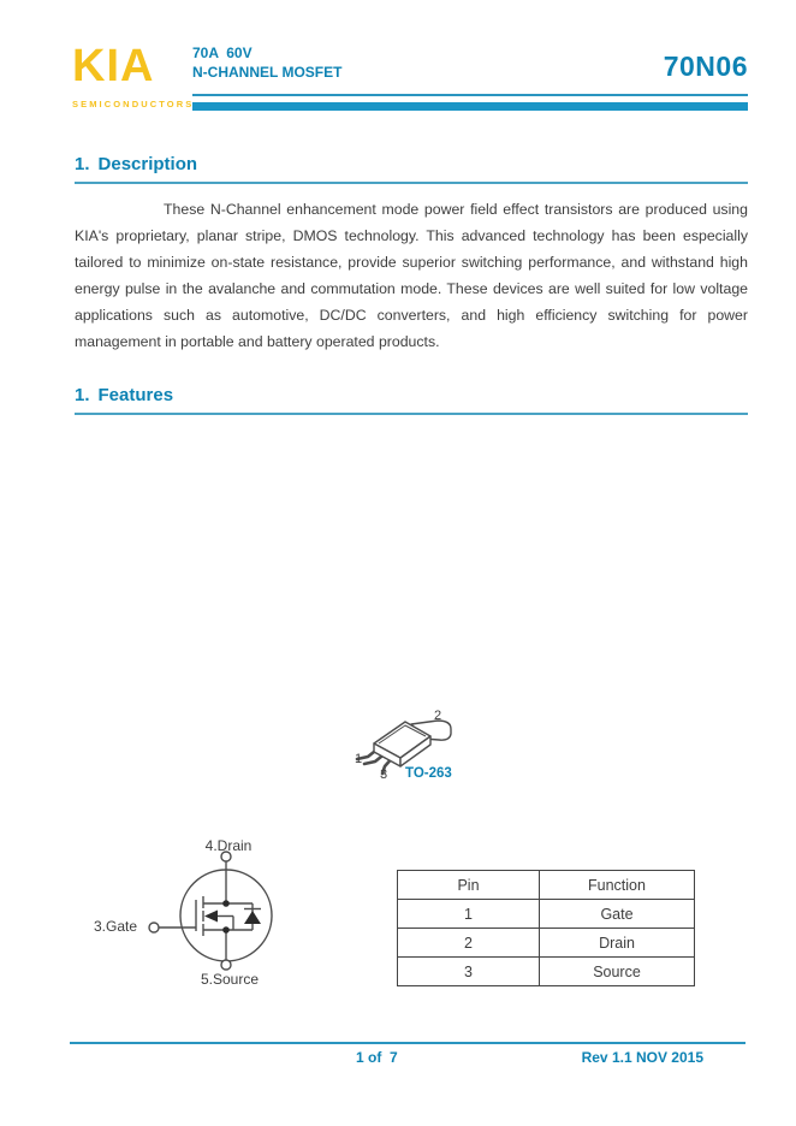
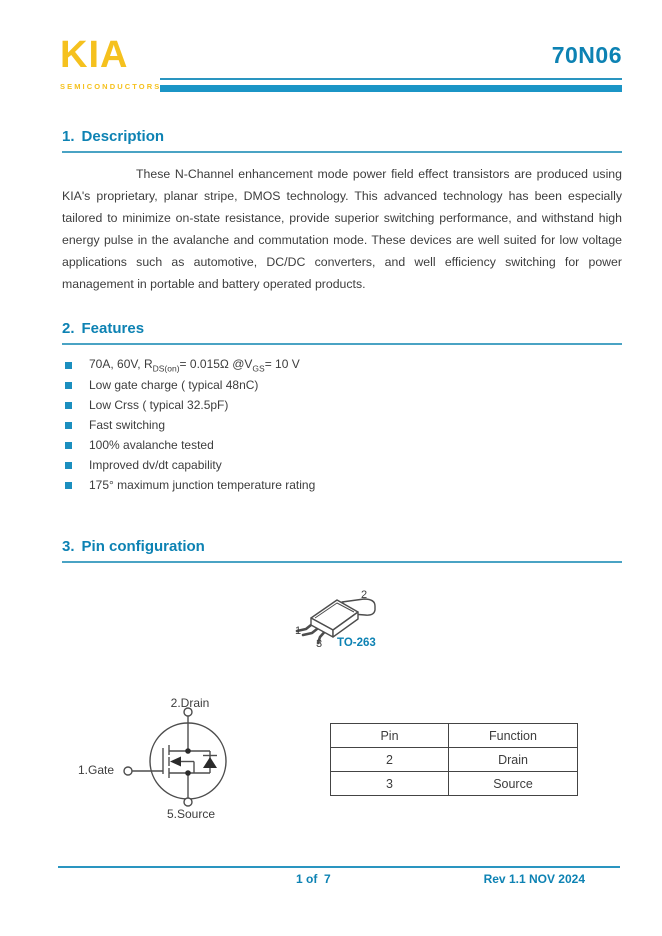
  KIA
  SEMICONDUCTORS
- 70A 60V
- N-CHANNEL MOSFET
  70N06
  1. Description
- These N-Channel enhancement mode power field effect transistors are produced using KIA's proprietary, planar stripe, DMOS technology. This advanced technology has been especially tailored to minimize on-state resistance, provide superior switching performance, and withstand high energy pulse in the avalanche and commutation mode. These devices are well suited for low voltage applications such as automotive, DC/DC converters, and high efficiency switching for power management in portable and battery operated products.
+ These N-Channel enhancement mode power field effect transistors are produced using KIA's proprietary, planar stripe, DMOS technology. This advanced technology has been especially tailored to minimize on-state resistance, provide superior switching performance, and withstand high energy pulse in the avalanche and commutation mode. These devices are well suited for low voltage applications such as automotive, DC/DC converters, and well efficiency switching for power management in portable and battery operated products.
- 1. Features
+ 2. Features
+ 70A, 60V, RDS(on)= 0.015Ω @VGS= 10 V
+ Low gate charge ( typical 48nC)
+ Low Crss ( typical 32.5pF)
+ Fast switching
+ 100% avalanche tested
+ Improved dv/dt capability
+ 175° maximum junction temperature rating
+ 3. Pin configuration
  2
  1
  3
  TO-263
- 4.Drain
+ 2.Drain
- 3.Gate
+ 1.Gate
  5.Source
  Pin	Function
- 1	Gate
  2	Drain
  3	Source
  1 of 7
- Rev 1.1 NOV 2015
+ Rev 1.1 NOV 2024
